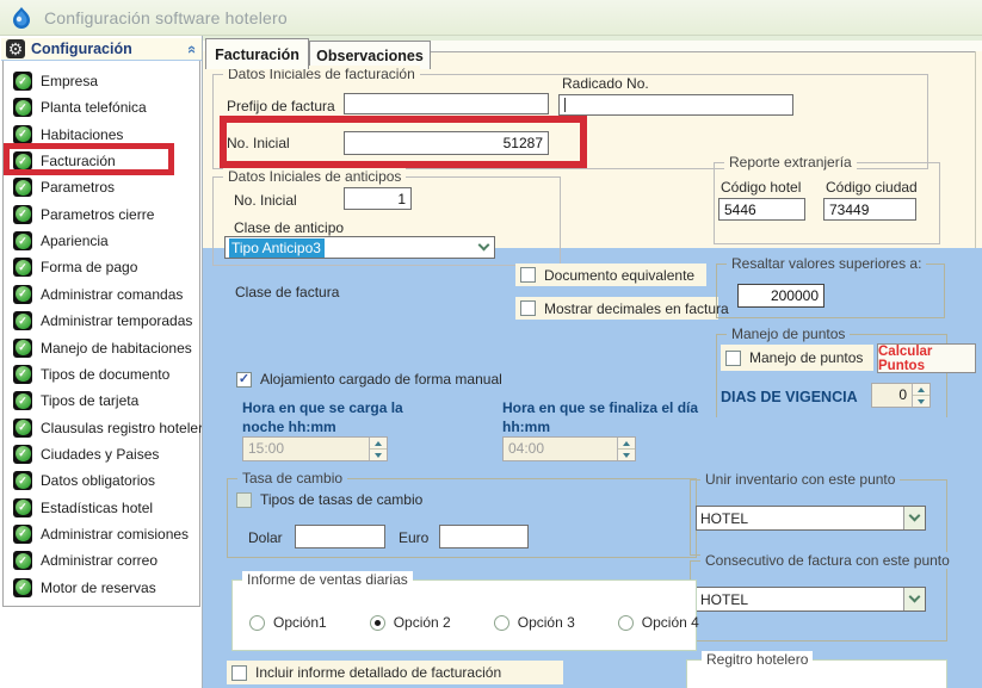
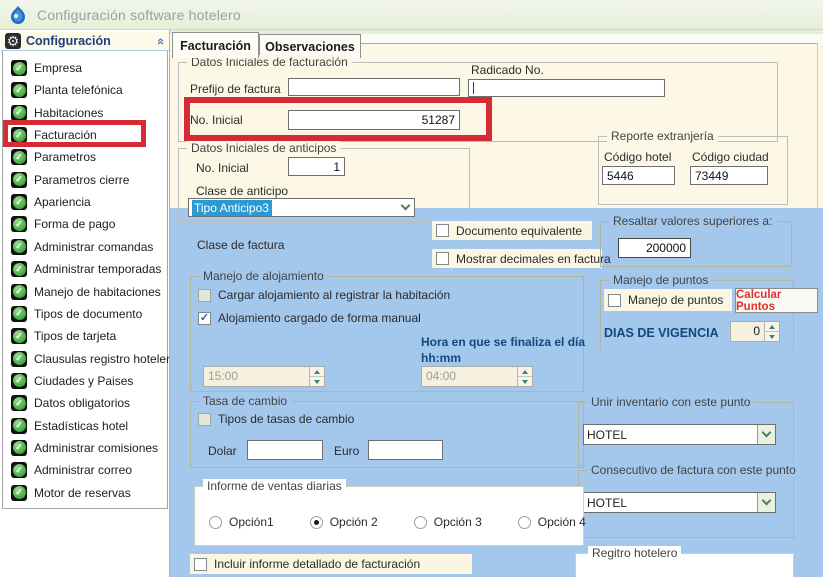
  Configuración software hotelero
  ⚙
  Configuración
  ✓
  Empresa
  ✓
  Planta telefónica
  ✓
  Habitaciones
  ✓
  Facturación
  ✓
  Parametros
  ✓
  Parametros cierre
  ✓
  Apariencia
  ✓
  Forma de pago
  ✓
  Administrar comandas
  ✓
  Administrar temporadas
  ✓
  Manejo de habitaciones
  ✓
  Tipos de documento
  ✓
  Tipos de tarjeta
  ✓
  Clausulas registro hotele
  ✓
  Ciudades y Paises
  ✓
  Datos obligatorios
  ✓
  Estadísticas hotel
  ✓
  Administrar comisiones
  ✓
  Administrar correo
  ✓
  Motor de reservas
  Facturación
  Observaciones
  Datos Iniciales de facturación
  Prefijo de factura
  Radicado No.
  No. Inicial
  51287
  Datos Iniciales de anticipos
  No. Inicial
  1
  Clase de anticipo
  Tipo Anticipo3
  Reporte extranjería
  Código hotel
  5446
  Código ciudad
  73449
  Clase de factura
  Documento equivalente
  Mostrar decimales en factura
  Resaltar valores superiores a:
  200000
+ Manejo de alojamiento
+ Cargar alojamiento al registrar la habitación
  Alojamiento cargado de forma manual
- Hora en que se carga la noche hh:mm
  15:00
  Hora en que se finaliza el día hh:mm
  04:00
  Manejo de puntos
  Manejo de puntos
  Calcular Puntos
  DIAS DE VIGENCIA
  0
  Tasa de cambio
  Tipos de tasas de cambio
  Dolar
  Euro
  Unir inventario con este punto
  HOTEL
  Consecutivo de factura con este punto
  HOTEL
  Informe de ventas diarias
  Opción1
  Opción 2
  Opción 3
  Opción 4
  Incluir informe detallado de facturación
  Regitro hotelero
